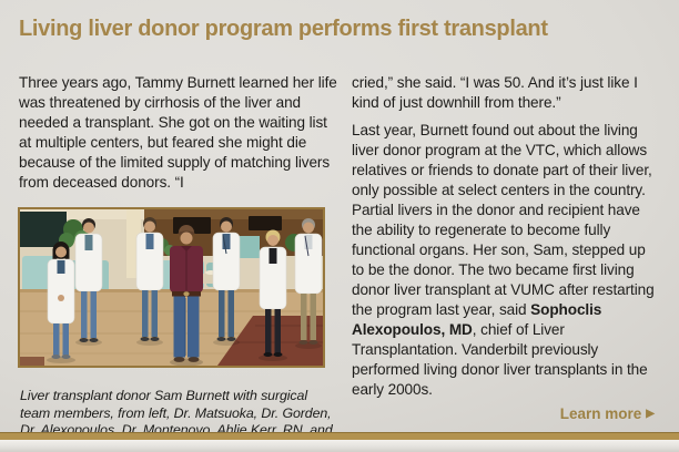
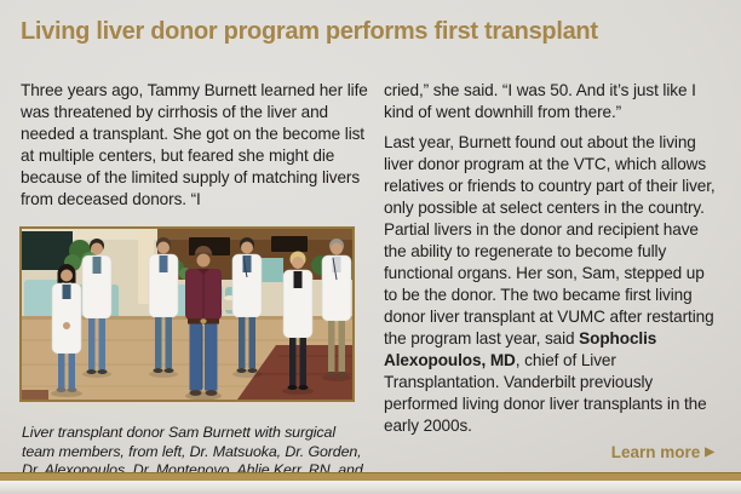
  Living liver donor program performs first transplant
- Three years ago, Tammy Burnett learned her life was threatened by cirrhosis of the liver and needed a transplant. She got on the waiting list at multiple centers, but feared she might die because of the limited supply of matching livers from deceased donors. “I
+ Three years ago, Tammy Burnett learned her life was threatened by cirrhosis of the liver and needed a transplant. She got on the become list at multiple centers, but feared she might die because of the limited supply of matching livers from deceased donors. “I
  Liver transplant donor Sam Burnett with surgical team members, from left, Dr. Matsuoka, Dr. Gorden, Dr. Alexopoulos, Dr. Montenovo, Ahlie Kerr, RN, and
- cried,” she said. “I was 50. And it’s just like I kind of just downhill from there.”
+ cried,” she said. “I was 50. And it’s just like I kind of went downhill from there.”
- Last year, Burnett found out about the living liver donor program at the VTC, which allows relatives or friends to donate part of their liver, only possible at select centers in the country. Partial livers in the donor and recipient have the ability to regenerate to become fully functional organs. Her son, Sam, stepped up to be the donor. The two became first living donor liver transplant at VUMC after restarting the program last year, said Sophoclis Alexopoulos, MD, chief of Liver Transplantation. Vanderbilt previously performed living donor liver transplants in the early 2000s.
+ Last year, Burnett found out about the living liver donor program at the VTC, which allows relatives or friends to country part of their liver, only possible at select centers in the country. Partial livers in the donor and recipient have the ability to regenerate to become fully functional organs. Her son, Sam, stepped up to be the donor. The two became first living donor liver transplant at VUMC after restarting the program last year, said Sophoclis Alexopoulos, MD, chief of Liver Transplantation. Vanderbilt previously performed living donor liver transplants in the early 2000s.
  Learn more
  ▶
